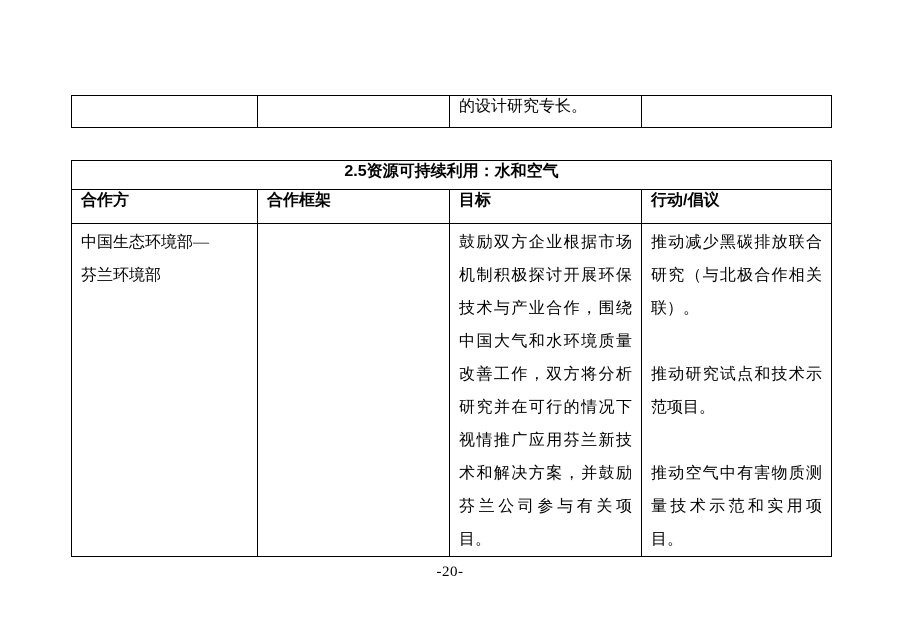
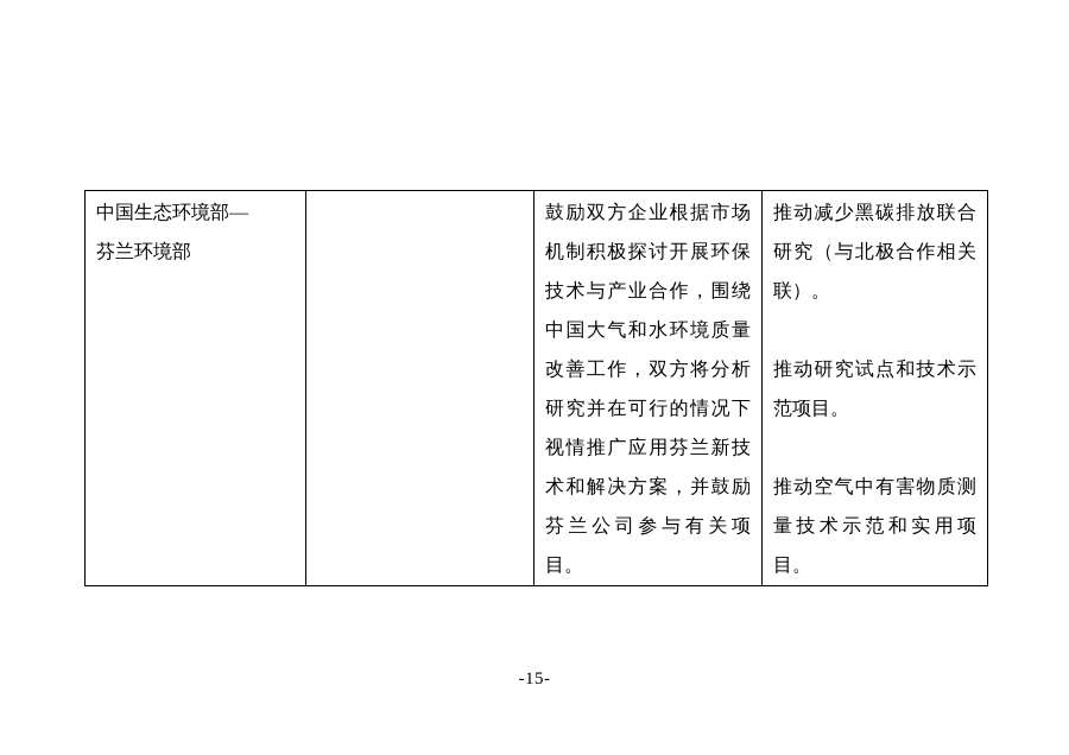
- 		的设计研究专长。
- 2.5资源可持续利用：水和空气
- 合作方	合作框架	目标	行动/倡议
  中国生态环境部—芬兰环境部		鼓励双方企业根据市场机制积极探讨开展环保技术与产业合作，围绕中国大气和水环境质量改善工作，双方将分析研究并在可行的情况下视情推广应用芬兰新技术和解决方案，并鼓励芬兰公司参与有关项目。	推动减少黑碳排放联合研究（与北极合作相关联）。推动研究试点和技术示范项目。推动空气中有害物质测量技术示范和实用项目。
- -20-
+ -15-
